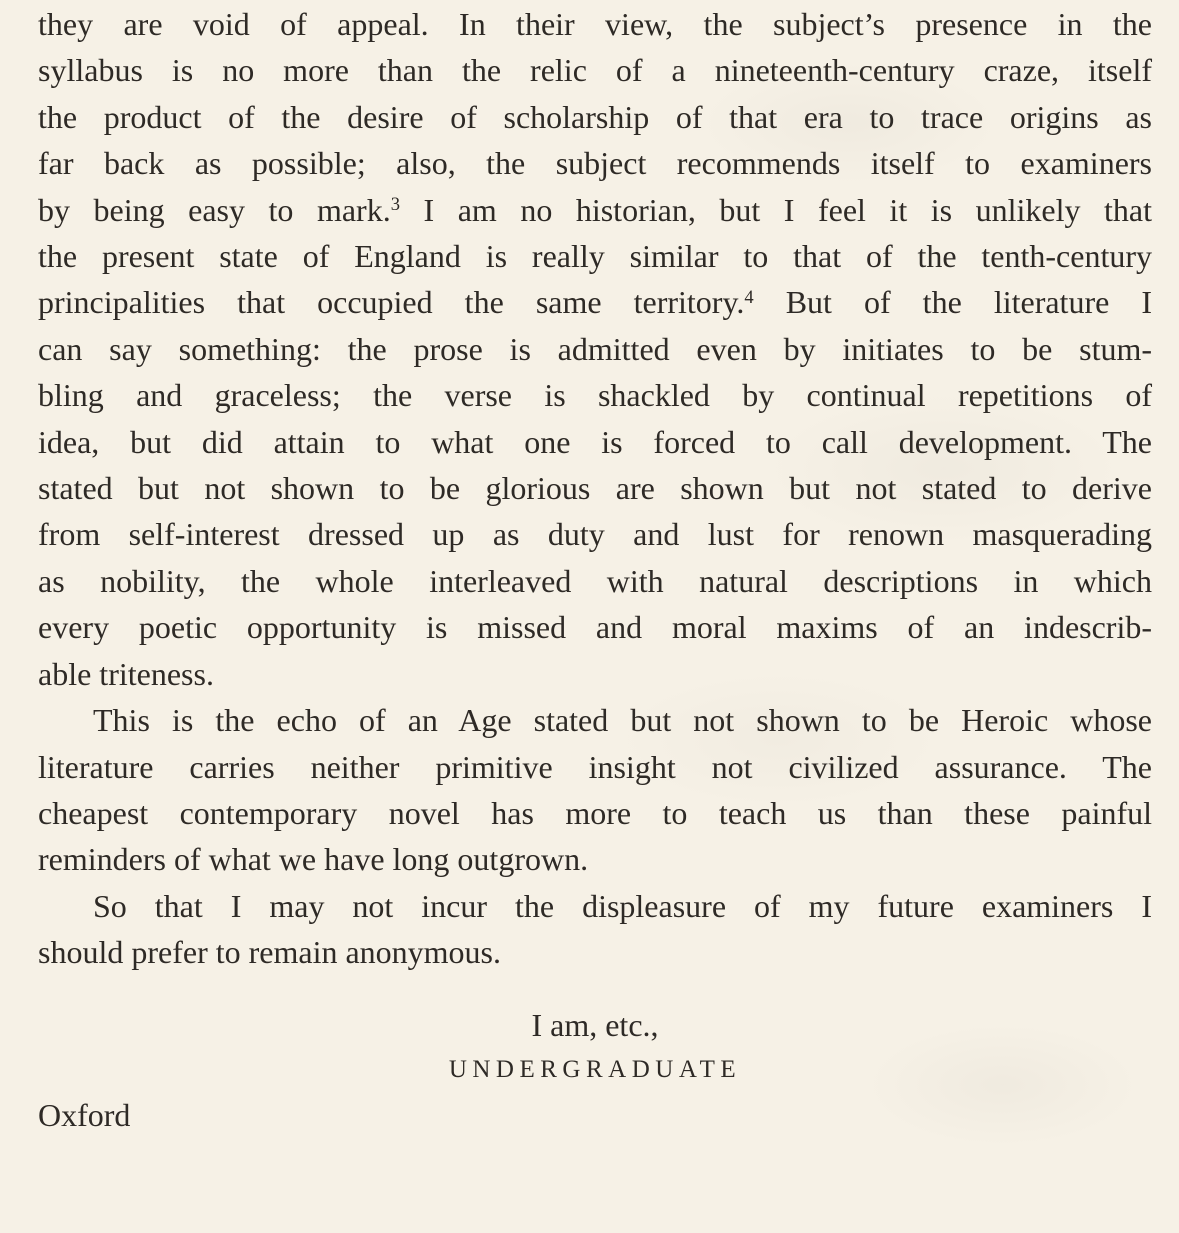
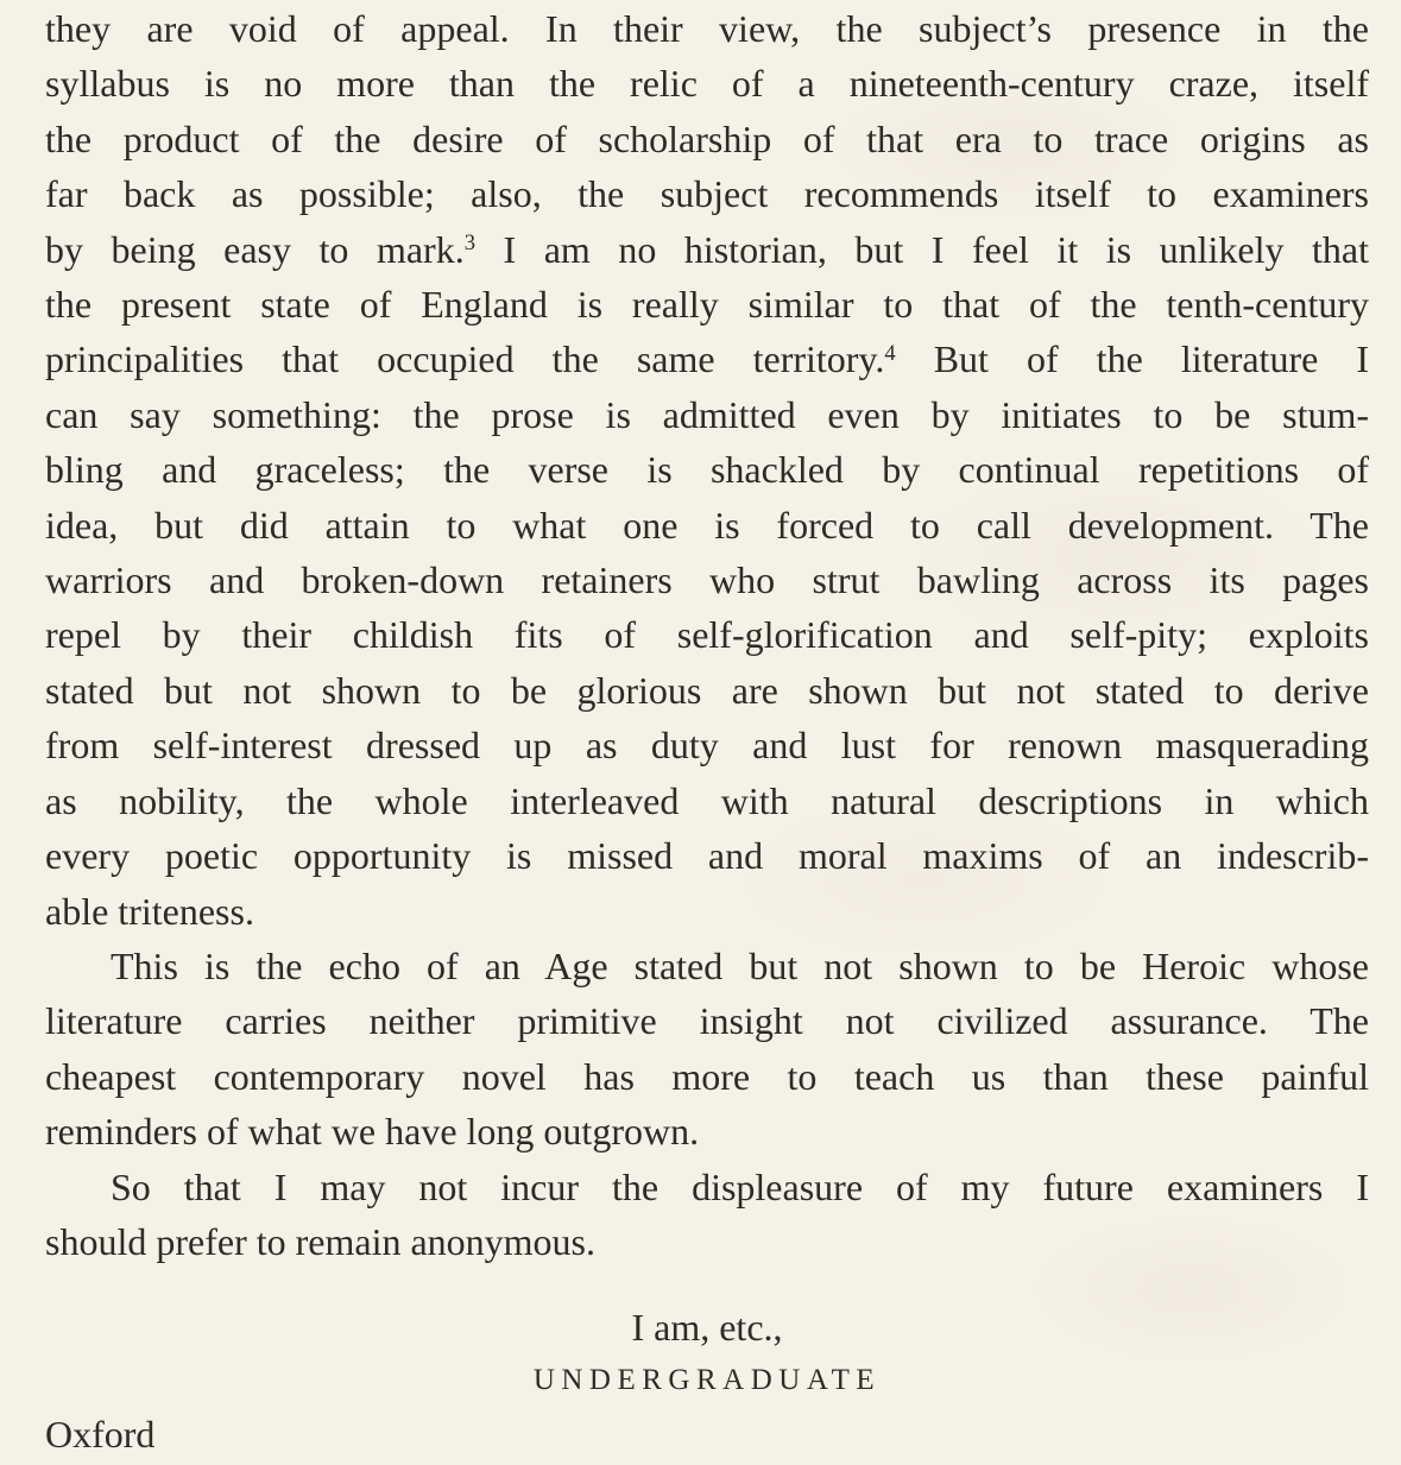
  they are void of appeal. In their view, the subject’s presence in the
  syllabus is no more than the relic of a nineteenth-century craze, itself
  the product of the desire of scholarship of that era to trace origins as
  far back as possible; also, the subject recommends itself to examiners
  by being easy to mark.3 I am no historian, but I feel it is unlikely that
  the present state of England is really similar to that of the tenth-century
  principalities that occupied the same territory.4 But of the literature I
  can say something: the prose is admitted even by initiates to be stum-
  bling and graceless; the verse is shackled by continual repetitions of
  idea, but did attain to what one is forced to call development. The
+ warriors and broken-down retainers who strut bawling across its pages
+ repel by their childish fits of self-glorification and self-pity; exploits
  stated but not shown to be glorious are shown but not stated to derive
  from self-interest dressed up as duty and lust for renown masquerading
  as nobility, the whole interleaved with natural descriptions in which
  every poetic opportunity is missed and moral maxims of an indescrib-
  able triteness.
  This is the echo of an Age stated but not shown to be Heroic whose
  literature carries neither primitive insight not civilized assurance. The
  cheapest contemporary novel has more to teach us than these painful
  reminders of what we have long outgrown.
  So that I may not incur the displeasure of my future examiners I
  should prefer to remain anonymous.
  I am, etc.,
  UNDERGRADUATE
  Oxford
